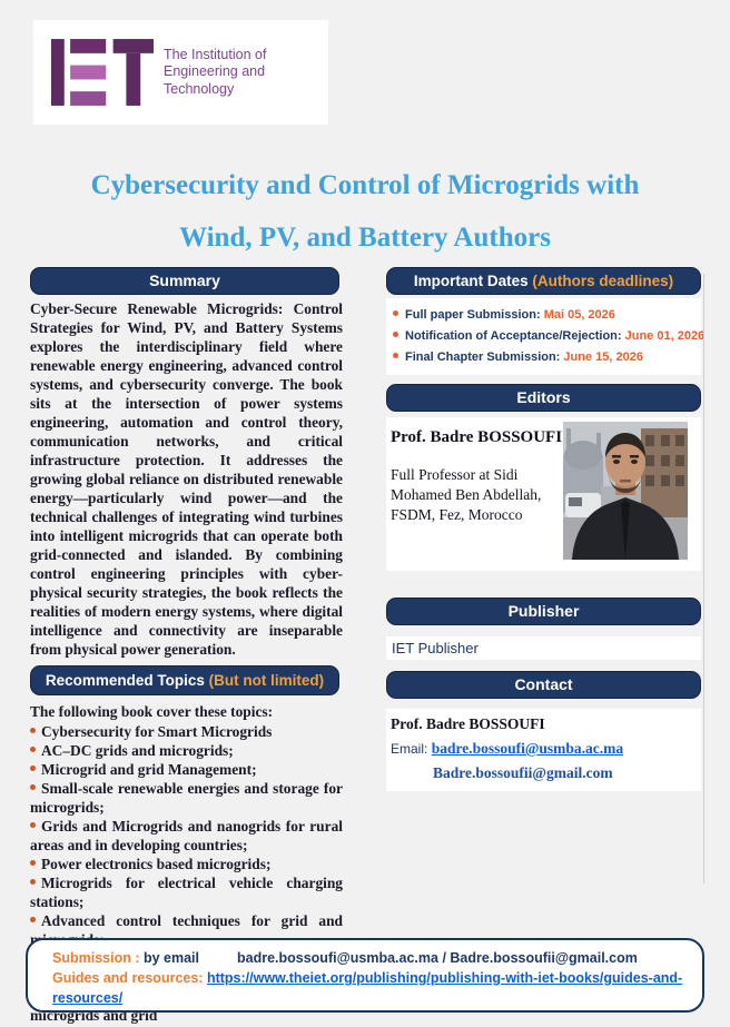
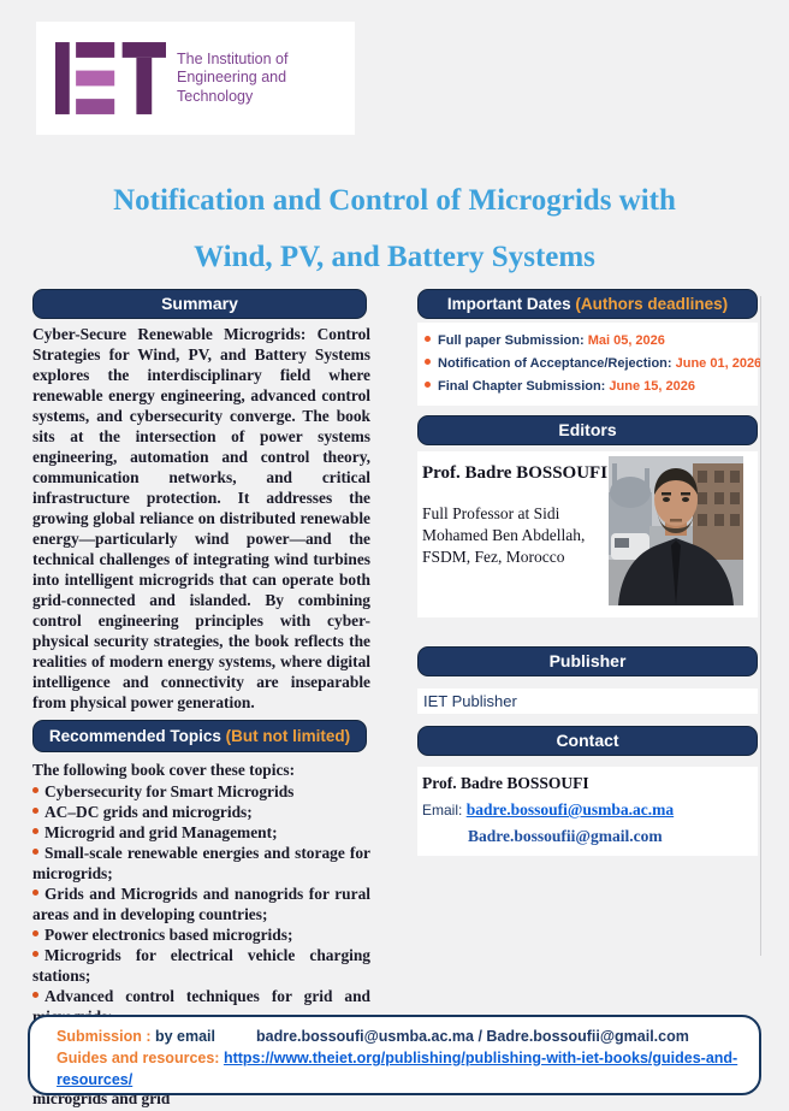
  The Institution of
  Engineering and Technology
- Cybersecurity and Control of Microgrids with
+ Notification and Control of Microgrids with
- Wind, PV, and Battery Authors
+ Wind, PV, and Battery Systems
  Summary
  Cyber-Secure Renewable Microgrids: Control Strategies for Wind, PV, and Battery Systems explores the interdisciplinary field where renewable energy engineering, advanced control systems, and cybersecurity converge. The book sits at the intersection of power systems engineering, automation and control theory, communication networks, and critical infrastructure protection. It addresses the growing global reliance on distributed renewable energy—particularly wind power—and the technical challenges of integrating wind turbines into intelligent microgrids that can operate both grid-connected and islanded. By combining control engineering principles with cyber-physical security strategies, the book reflects the realities of modern energy systems, where digital intelligence and connectivity are inseparable from physical power generation.
  Recommended Topics (But not limited)
  The following book cover these topics:
  Cybersecurity for Smart Microgrids
  AC–DC grids and microgrids;
  Microgrid and grid Management;
  Small-scale renewable energies and storage for microgrids;
  Grids and Microgrids and nanogrids for rural areas and in developing countries;
  Power electronics based microgrids;
  Microgrids for electrical vehicle charging stations;
  Advanced control techniques for grid and
  Important Dates (Authors deadlines)
  Full paper Submission: Mai 05, 2026
  Notification of Acceptance/Rejection: June 01, 2026
  Final Chapter Submission: June 15, 2026
  Editors
  Prof. Badre BOSSOUFI
  Full Professor at Sidi
  Mohamed Ben Abdellah,
  FSDM, Fez, Morocco
  Publisher
  IET Publisher
  Contact
  Prof. Badre BOSSOUFI
  Email: badre.bossoufi@usmba.ac.ma
  Badre.bossoufii@gmail.com
  Submission : by email badre.bossoufi@usmba.ac.ma / Badre.bossoufii@gmail.com
  Guides and resources: https://www.theiet.org/publishing/publishing-with-iet-books/guides-and-resources/
